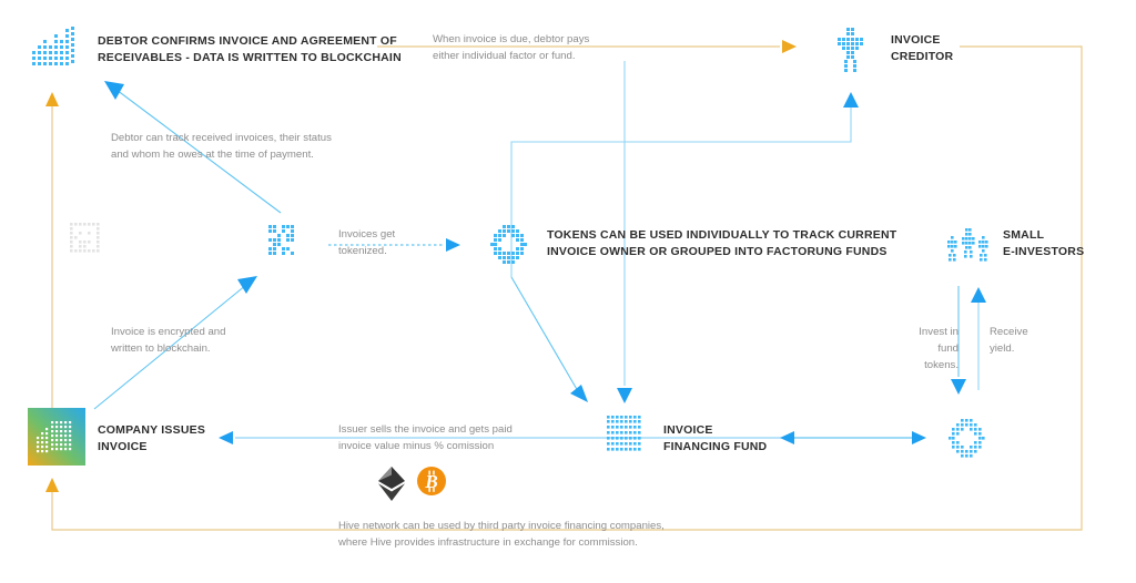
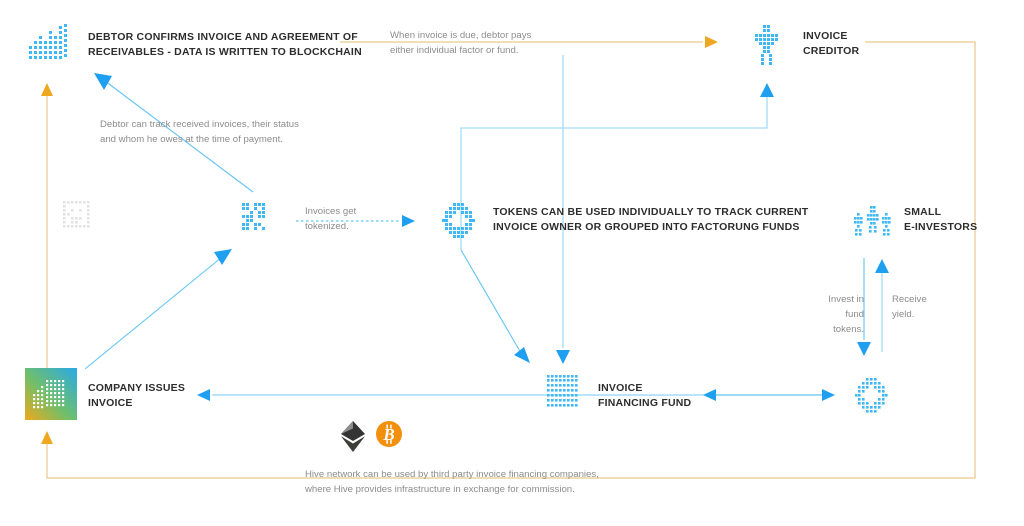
  B
  DEBTOR CONFIRMS INVOICE AND AGREEMENT OF
  RECEIVABLES - DATA IS WRITTEN TO BLOCKCHAIN
  INVOICE
  CREDITOR
  TOKENS CAN BE USED INDIVIDUALLY TO TRACK CURRENT
  INVOICE OWNER OR GROUPED INTO FACTORUNG FUNDS
  SMALL
  E-INVESTORS
  COMPANY ISSUES
  INVOICE
  INVOICE
  FINANCING FUND
  When invoice is due, debtor pays
  either individual factor or fund.
  Debtor can track received invoices, their status
  and whom he owes at the time of payment.
  Invoices get
  tokenized.
- Invoice is encrypted and
- written to blockchain.
- Issuer sells the invoice and gets paid
- invoice value minus % comission
  Invest in
  fund tokens.
  Receive
  yield.
  Hive network can be used by third party invoice financing companies,
  where Hive provides infrastructure in exchange for commission.
